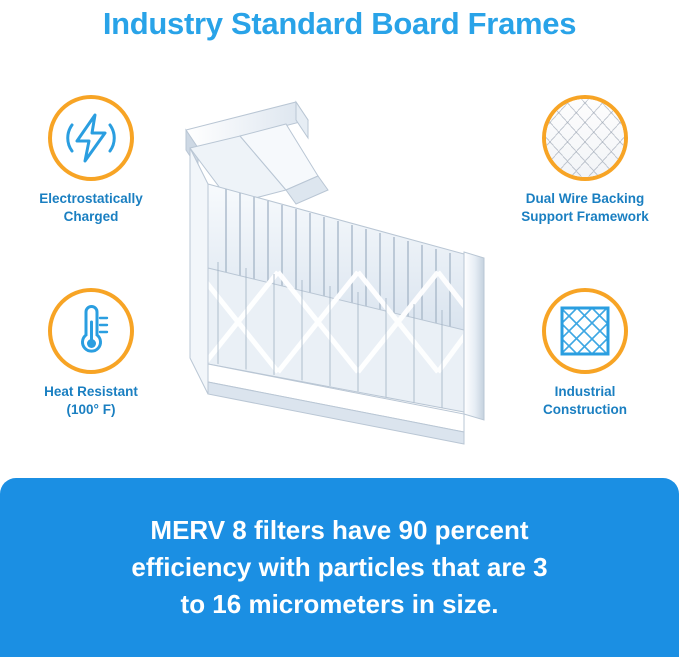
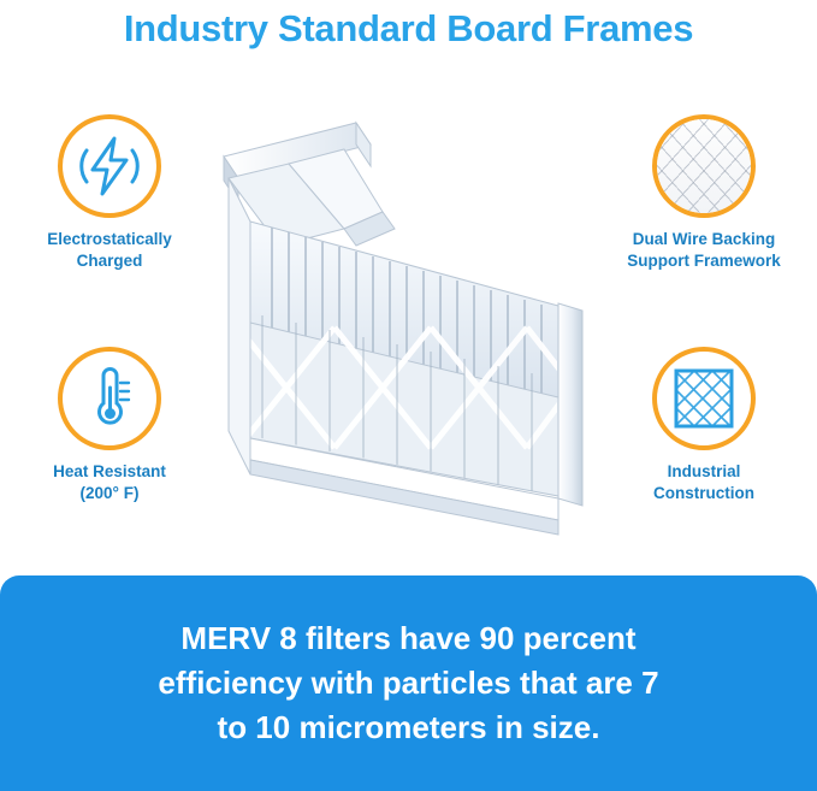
  Industry Standard Board Frames
  Electrostatically
  Charged
  Heat Resistant
- (100° F)
+ (200° F)
  Dual Wire Backing
  Support Framework
  Industrial
  Construction
  MERV 8 filters have 90 percent
- efficiency with particles that are 3
+ efficiency with particles that are 7
- to 16 micrometers in size.
+ to 10 micrometers in size.
